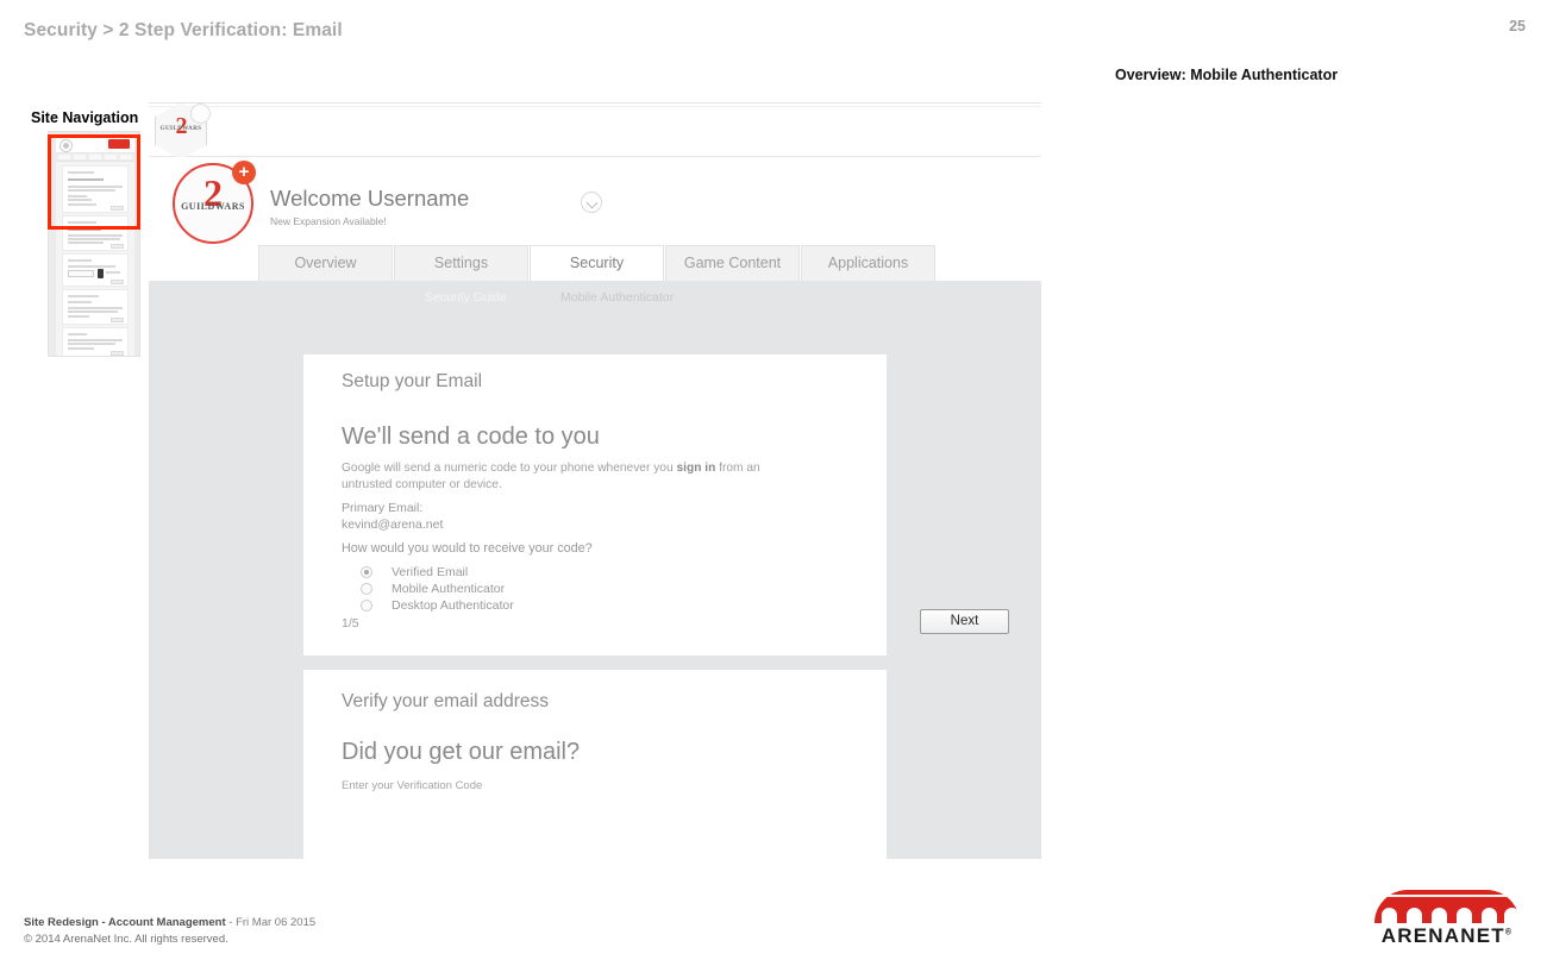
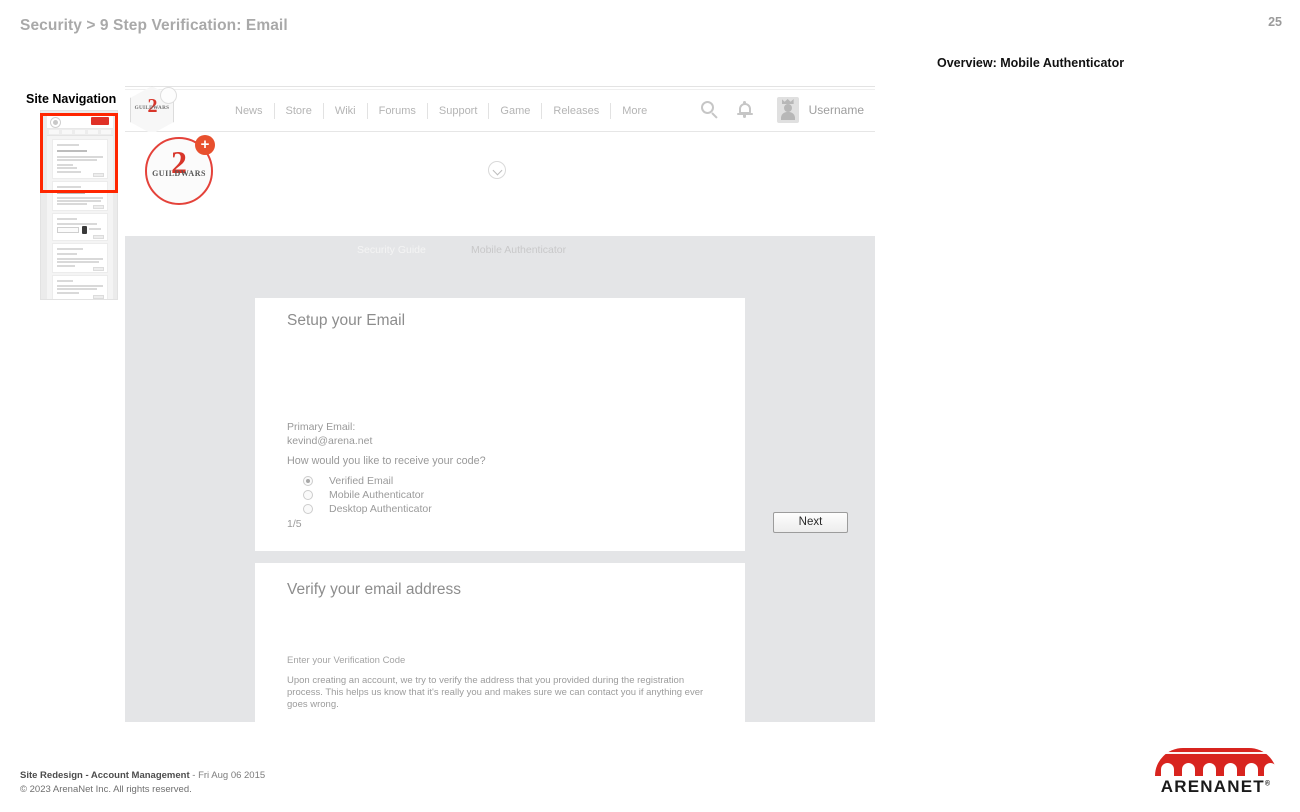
- Security > 2 Step Verification: Email
+ Security > 9 Step Verification: Email
  25
  Overview: Mobile Authenticator
  Site Navigation
  2
+ News
+ Store
+ Wiki
+ Forums
+ Support
+ Game
+ Releases
+ More
+ Username
  2
  GUILDWARS
  +
- Welcome Username
- New Expansion Available!
- Overview
- Settings
- Security
- Game Content
- Applications
  Mobile Authenticator
  Setup your Email
- We'll send a code to you
- Google will send a numeric code to your phone whenever you sign in from an untrusted computer or device.
  Primary Email:
  kevind@arena.net
- How would you would to receive your code?
+ How would you like to receive your code?
  Verified Email
  Mobile Authenticator
  Desktop Authenticator
  1/5
  Next
  Verify your email address
- Did you get our email?
  Enter your Verification Code
+ Upon creating an account, we try to verify the address that you provided during the registration process. This helps us know that it's really you and makes sure we can contact you if anything ever goes wrong.
- Site Redesign - Account Management - Fri Mar 06 2015
+ Site Redesign - Account Management - Fri Aug 06 2015
- © 2014 ArenaNet Inc. All rights reserved.
+ © 2023 ArenaNet Inc. All rights reserved.
  ARENANET
